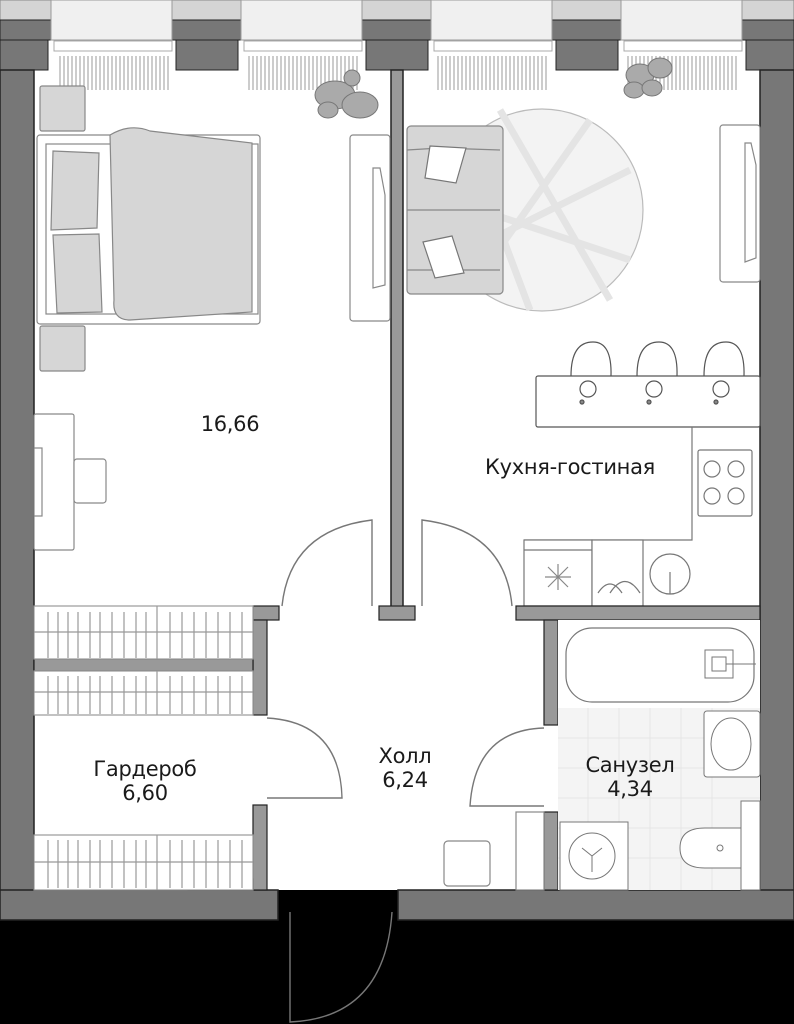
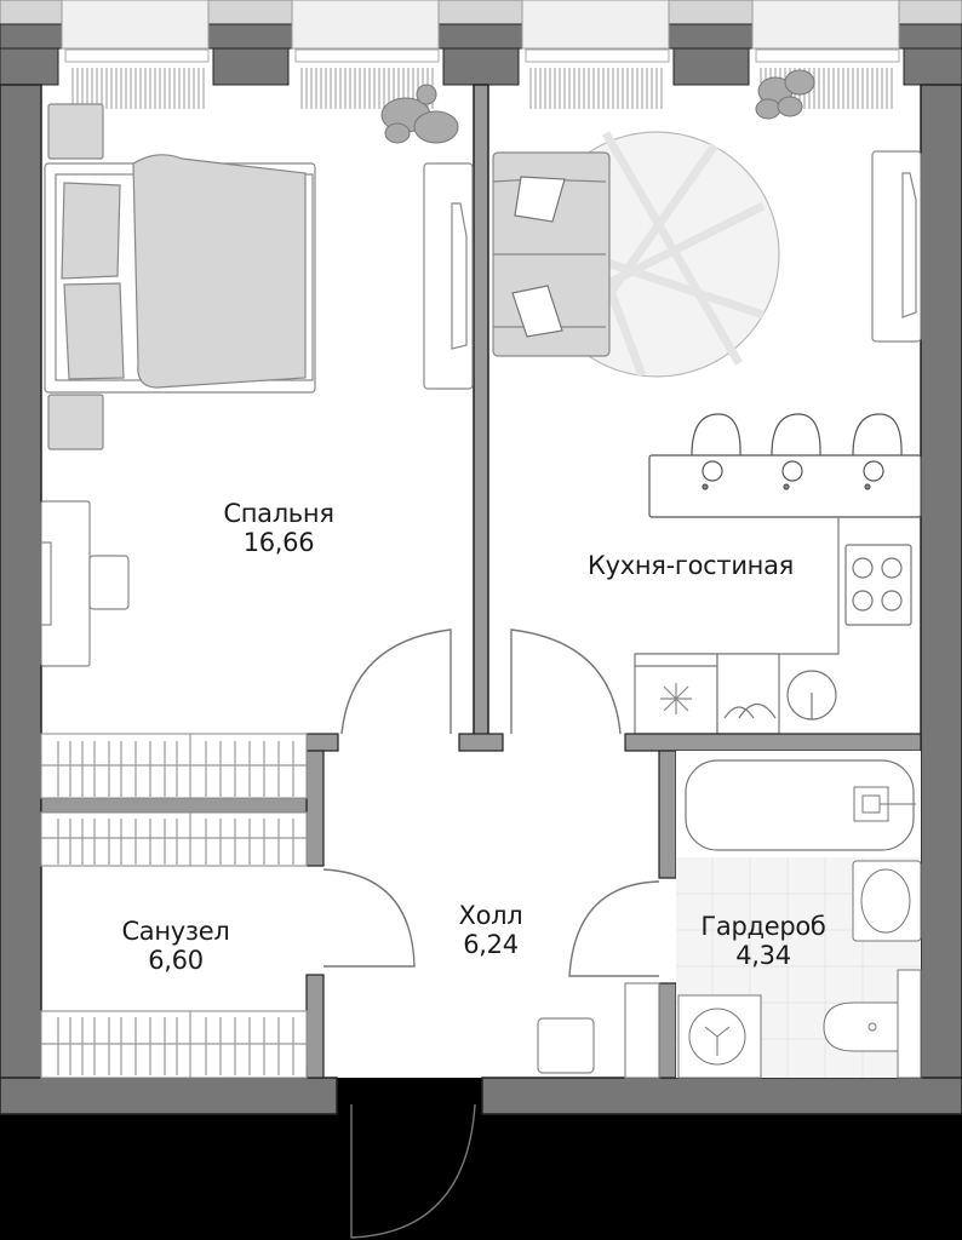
+ Спальня
  16,66
  Кухня-гостиная
- Гардероб
+ Санузел
  6,60
  Холл
  6,24
- Санузел
+ Гардероб
  4,34
